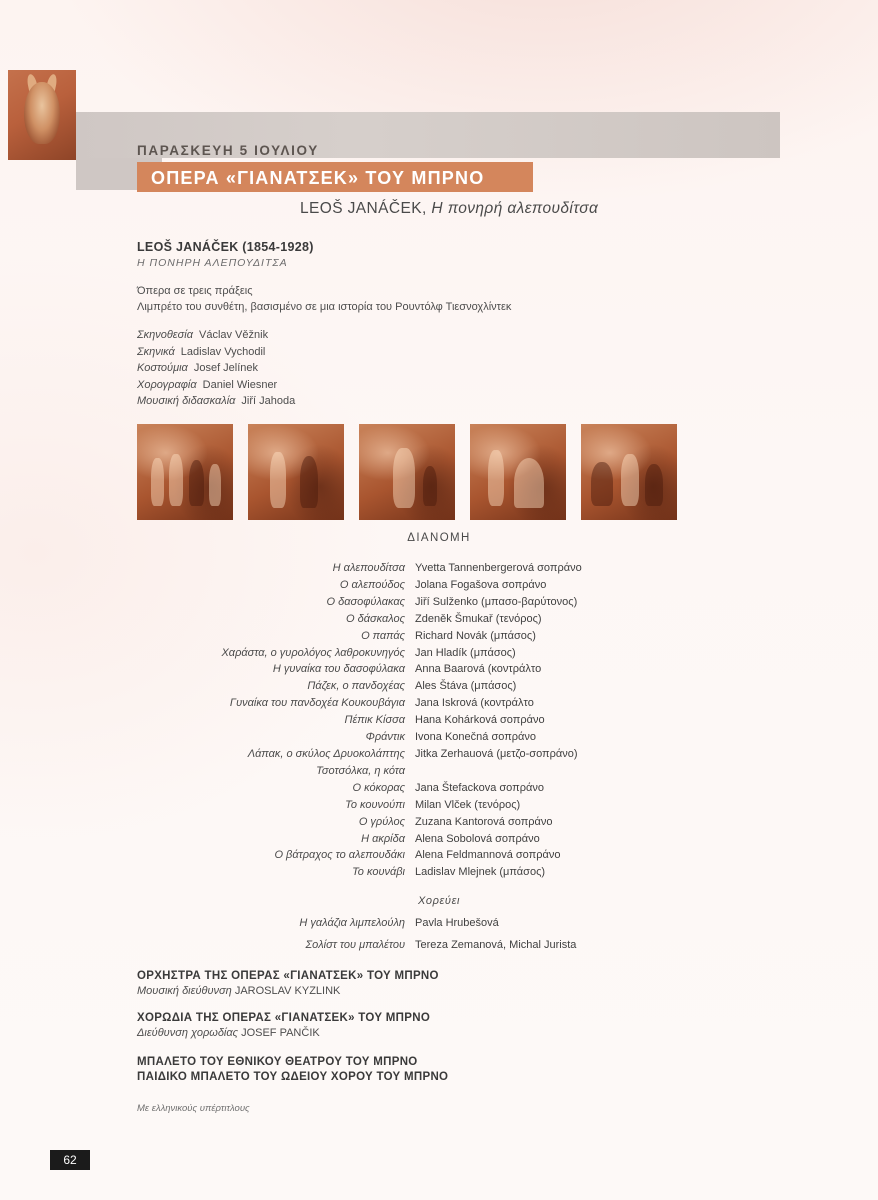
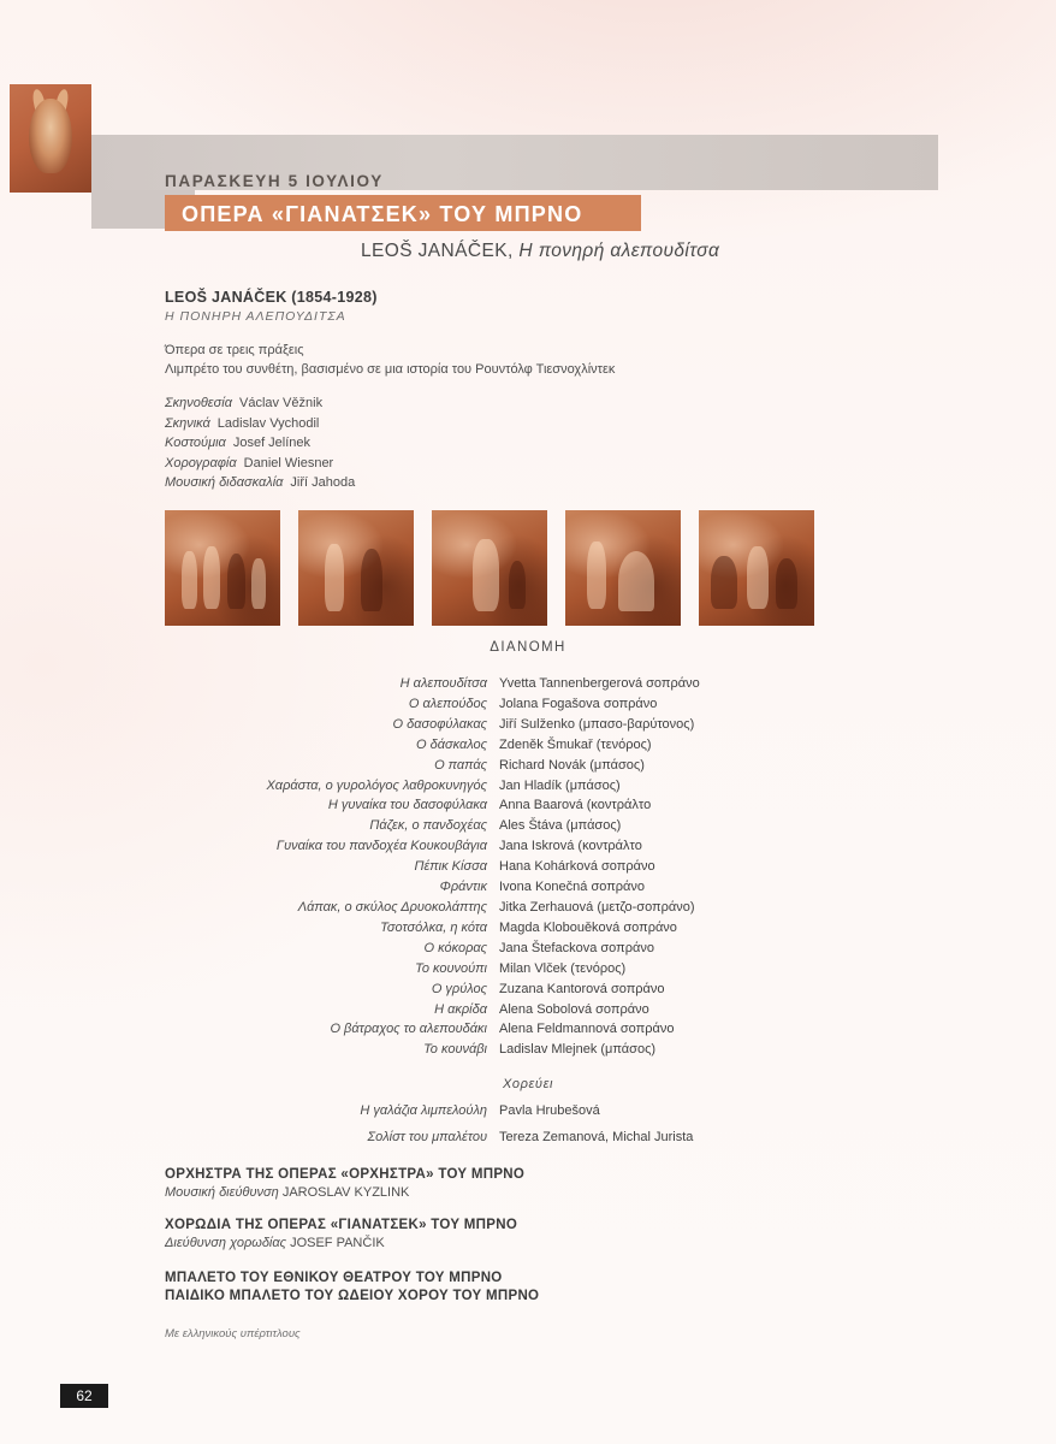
  ΠΑΡΑΣΚΕΥΗ 5 ΙΟΥΛΙΟΥ
  ΟΠΕΡΑ «ΓΙΑΝΑΤΣΕΚ» ΤΟΥ ΜΠΡΝΟ
  LEOŠ JANÁČEK, Η πονηρή αλεπουδίτσα
  LEOŠ JANÁČEK (1854-1928)
  Η ΠΟΝΗΡΗ ΑΛΕΠΟΥΔΙΤΣΑ
  Όπερα σε τρεις πράξεις
  Λιμπρέτο του συνθέτη, βασισμένο σε μια ιστορία του Ρουντόλφ Τιεσνοχλίντεκ
  Σκηνοθεσία Václav Věžnik
  Σκηνικά Ladislav Vychodil
  Κοστούμια Josef Jelínek
  Χορογραφία Daniel Wiesner
  Μουσική διδασκαλία Jiří Jahoda
  ΔΙΑΝΟΜΗ
  Η αλεπουδίτσα
  Yvetta Tannenbergerová σοπράνο
  Ο αλεπούδος
  Jolana Fogašova σοπράνο
  Ο δασοφύλακας
  Jiří Sulženko (μπασο-βαρύτονος)
  Ο δάσκαλος
  Zdeněk Šmukař (τενόρος)
  Ο παπάς
  Richard Novák (μπάσος)
  Χαράστα, ο γυρολόγος λαθροκυνηγός
  Jan Hladík (μπάσος)
  Η γυναίκα του δασοφύλακα
  Anna Baarová (κοντράλτο
  Πάζεκ, ο πανδοχέας
  Ales Štáva (μπάσος)
  Γυναίκα του πανδοχέα Κουκουβάγια
  Jana Iskrová (κοντράλτο
  Πέπικ Κίσσα
  Hana Kohárková σοπράνο
  Φράντικ
  Ivona Konečná σοπράνο
  Λάπακ, ο σκύλος Δρυοκολάπτης
  Jitka Zerhauová (μετζο-σοπράνο)
  Τσοτσόλκα, η κότα
+ Magda Klobouěková σοπράνο
  Ο κόκορας
  Jana Štefackova σοπράνο
  Το κουνούπι
  Milan Vlček (τενόρος)
  Ο γρύλος
  Zuzana Kantorová σοπράνο
  Η ακρίδα
  Alena Sobolová σοπράνο
  Ο βάτραχος το αλεπουδάκι
  Alena Feldmannová σοπράνο
  Το κουνάβι
  Ladislav Mlejnek (μπάσος)
  Χορεύει
  Η γαλάζια λιμπελούλη
  Pavla Hrubešová
  Σολίστ του μπαλέτου
  Tereza Zemanová, Michal Jurista
- ΟΡΧΗΣΤΡΑ ΤΗΣ ΟΠΕΡΑΣ «ΓΙΑΝΑΤΣΕΚ» ΤΟΥ ΜΠΡΝΟ
+ ΟΡΧΗΣΤΡΑ ΤΗΣ ΟΠΕΡΑΣ «ΟΡΧΗΣΤΡΑ» ΤΟΥ ΜΠΡΝΟ
  Μουσική διεύθυνση JAROSLAV KYZLINK
  ΧΟΡΩΔΙΑ ΤΗΣ ΟΠΕΡΑΣ «ΓΙΑΝΑΤΣΕΚ» ΤΟΥ ΜΠΡΝΟ
  Διεύθυνση χορωδίας JOSEF PANČIK
  ΜΠΑΛΕΤΟ ΤΟΥ ΕΘΝΙΚΟΥ ΘΕΑΤΡΟΥ ΤΟΥ ΜΠΡΝΟ
  ΠΑΙΔΙΚΟ ΜΠΑΛΕΤΟ ΤΟΥ ΩΔΕΙΟΥ ΧΟΡΟΥ ΤΟΥ ΜΠΡΝΟ
  Με ελληνικούς υπέρτιτλους
  62
